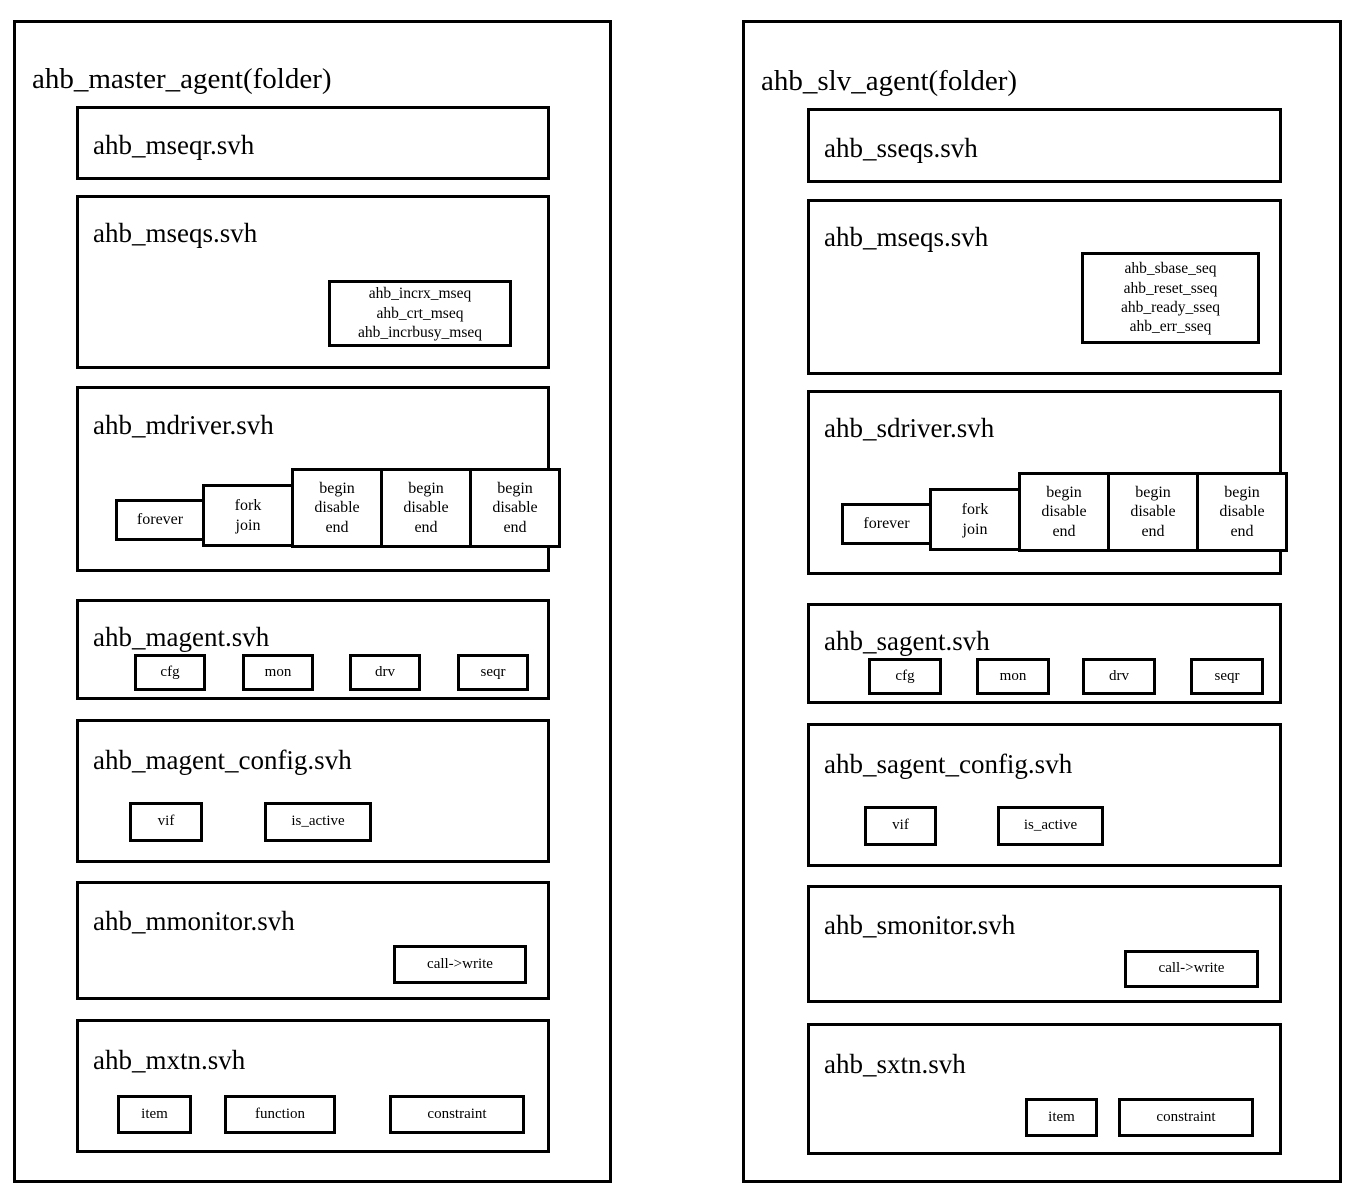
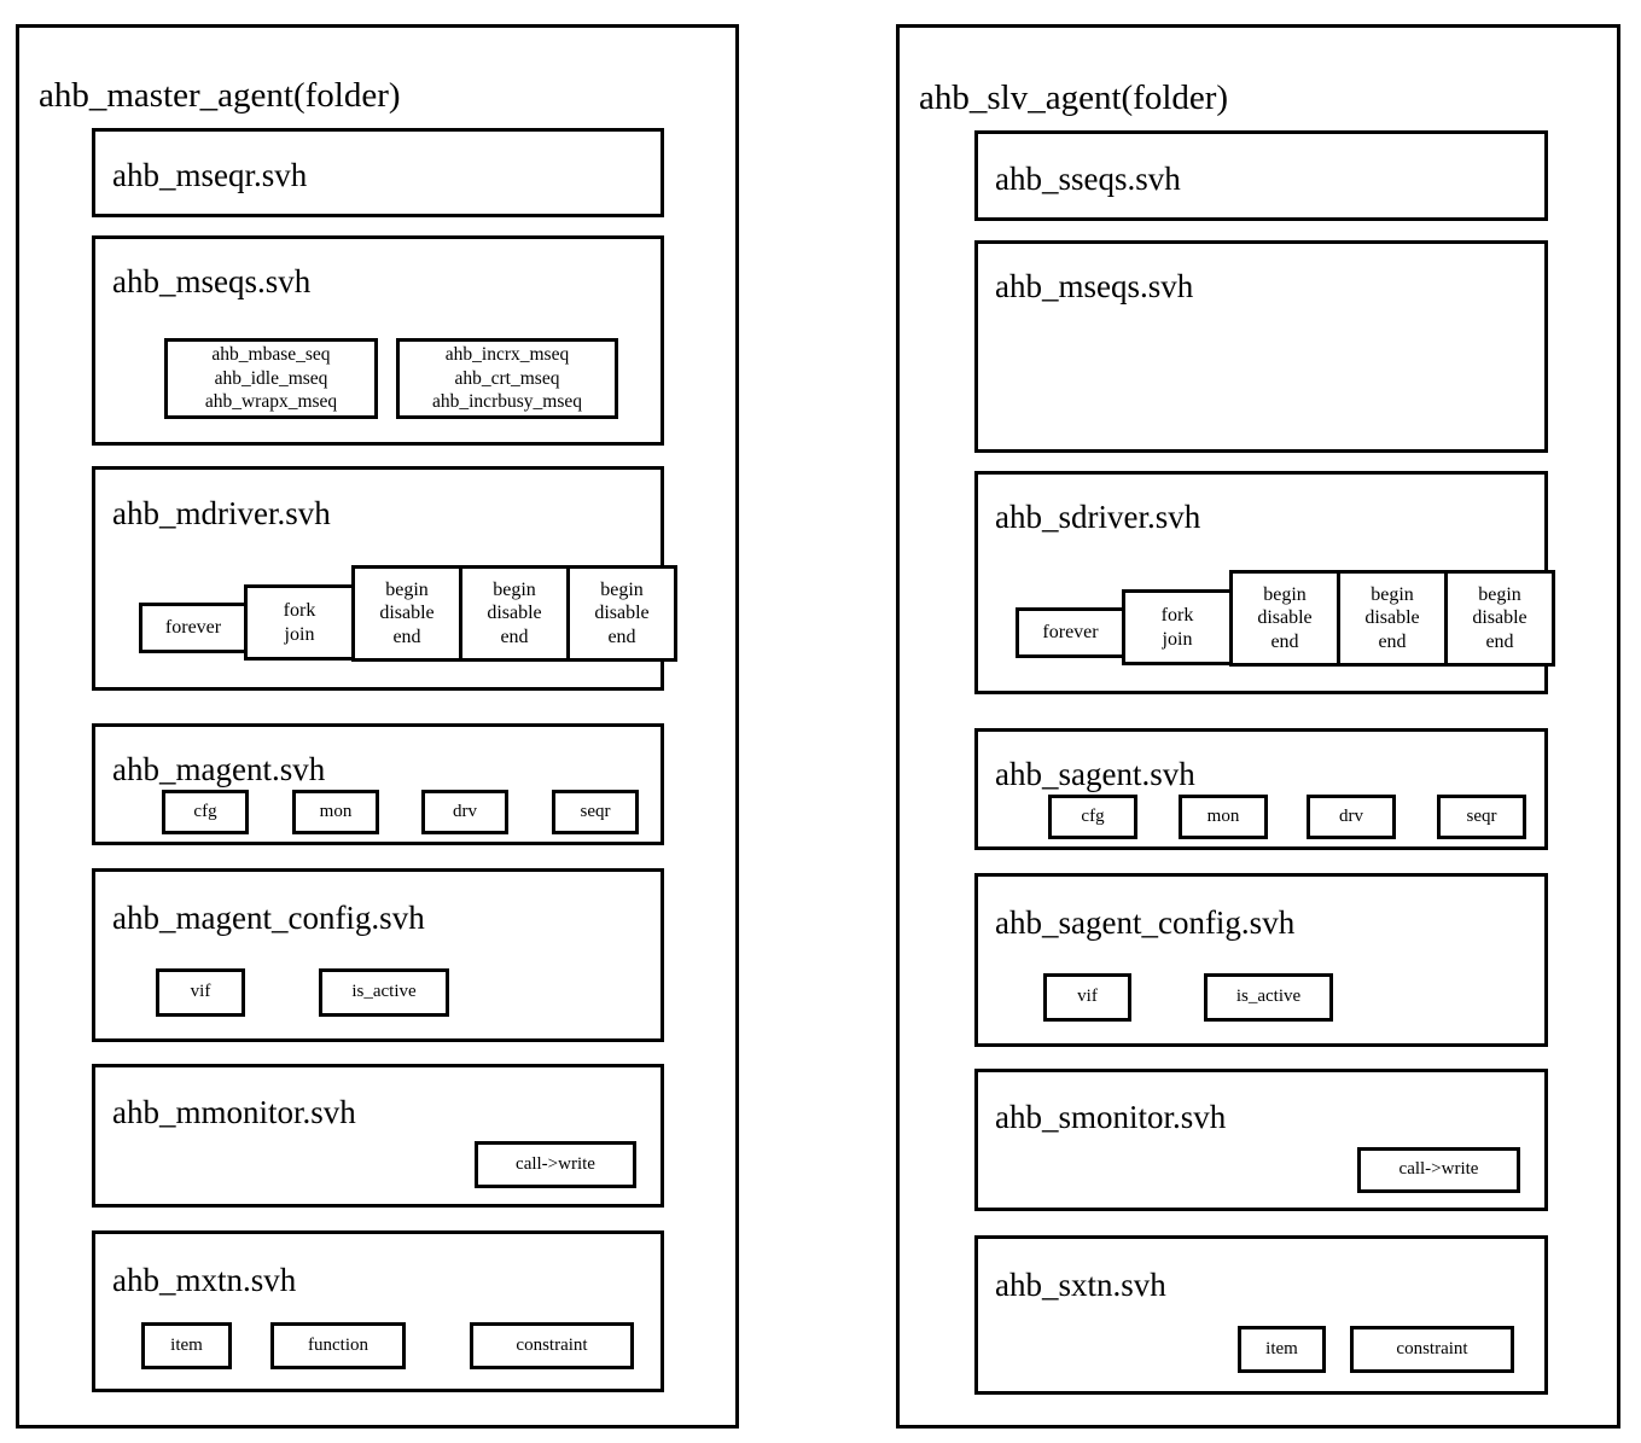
  ahb_master_agent(folder)
  ahb_mseqr.svh
  ahb_mseqs.svh
+ ahb_mbase_seq
+ ahb_idle_mseq
+ ahb_wrapx_mseq
  ahb_incrx_mseq
  ahb_crt_mseq
  ahb_incrbusy_mseq
  ahb_mdriver.svh
  forever
  fork
  join
  begin
  disable
  end
  begin
  disable
  end
  begin
  disable
  end
  ahb_magent.svh
  cfg
  mon
  drv
  seqr
  ahb_magent_config.svh
  vif
  is_active
  ahb_mmonitor.svh
  call->write
  ahb_mxtn.svh
  item
  function
  constraint
  ahb_slv_agent(folder)
  ahb_sseqs.svh
  ahb_mseqs.svh
- ahb_sbase_seq
- ahb_reset_sseq
- ahb_ready_sseq
- ahb_err_sseq
  ahb_sdriver.svh
  forever
  fork
  join
  begin
  disable
  end
  begin
  disable
  end
  begin
  disable
  end
  ahb_sagent.svh
  cfg
  mon
  drv
  seqr
  ahb_sagent_config.svh
  vif
  is_active
  ahb_smonitor.svh
  call->write
  ahb_sxtn.svh
  item
  constraint
